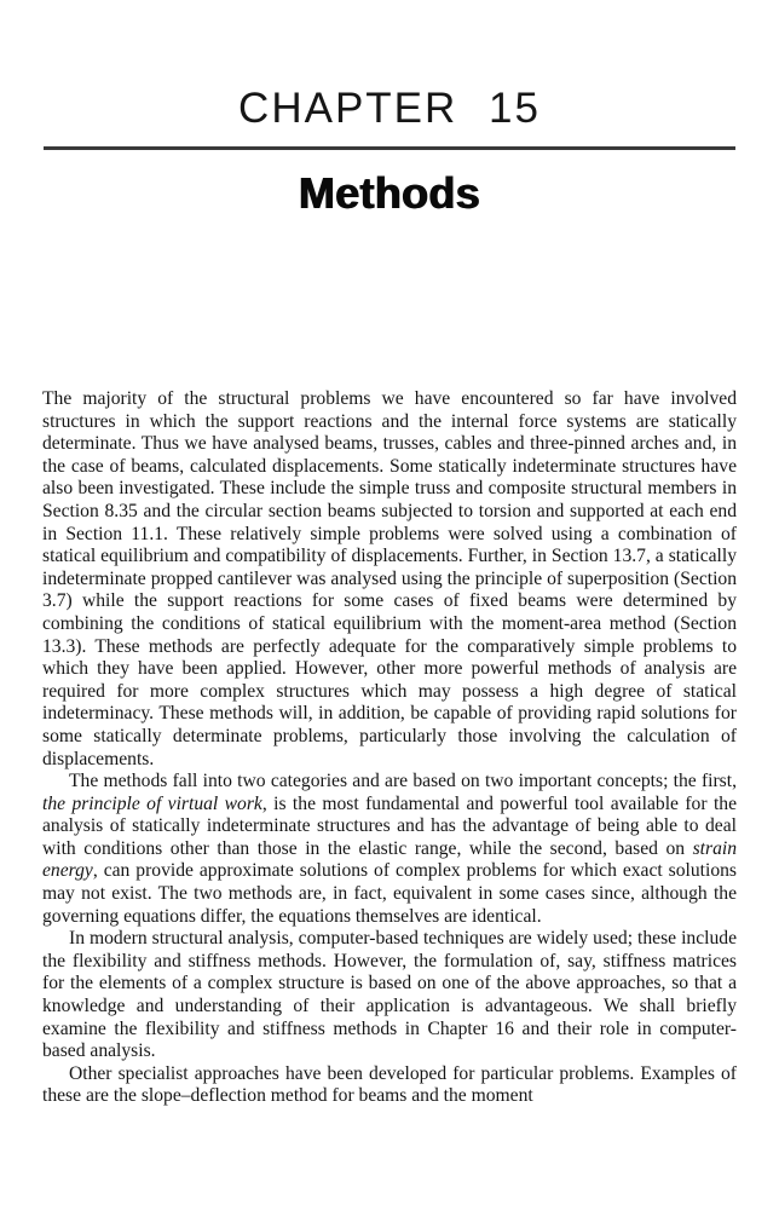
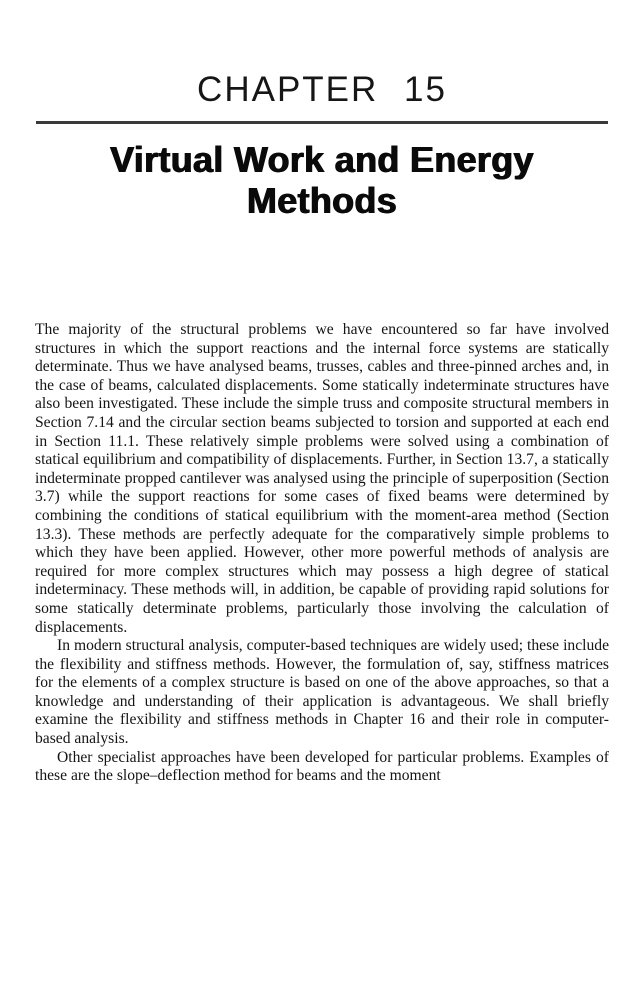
  CHAPTER 15
+ Virtual Work and Energy
  Methods
- The majority of the structural problems we have encountered so far have involved structures in which the support reactions and the internal force systems are statically determinate. Thus we have analysed beams, trusses, cables and three-pinned arches and, in the case of beams, calculated displacements. Some statically indeterminate structures have also been investigated. These include the simple truss and composite structural members in Section 8.35 and the circular section beams subjected to torsion and supported at each end in Section 11.1. These relatively simple problems were solved using a combination of statical equilibrium and compatibility of displacements. Further, in Section 13.7, a statically indeterminate propped cantilever was analysed using the principle of superposition (Section 3.7) while the support reactions for some cases of fixed beams were determined by combining the conditions of statical equilibrium with the moment-area method (Section 13.3). These methods are perfectly adequate for the comparatively simple problems to which they have been applied. However, other more powerful methods of analysis are required for more complex structures which may possess a high degree of statical indeterminacy. These methods will, in addition, be capable of providing rapid solutions for some statically determinate problems, particularly those involving the calculation of displacements.
+ The majority of the structural problems we have encountered so far have involved structures in which the support reactions and the internal force systems are statically determinate. Thus we have analysed beams, trusses, cables and three-pinned arches and, in the case of beams, calculated displacements. Some statically indeterminate structures have also been investigated. These include the simple truss and composite structural members in Section 7.14 and the circular section beams subjected to torsion and supported at each end in Section 11.1. These relatively simple problems were solved using a combination of statical equilibrium and compatibility of displacements. Further, in Section 13.7, a statically indeterminate propped cantilever was analysed using the principle of superposition (Section 3.7) while the support reactions for some cases of fixed beams were determined by combining the conditions of statical equilibrium with the moment-area method (Section 13.3). These methods are perfectly adequate for the comparatively simple problems to which they have been applied. However, other more powerful methods of analysis are required for more complex structures which may possess a high degree of statical indeterminacy. These methods will, in addition, be capable of providing rapid solutions for some statically determinate problems, particularly those involving the calculation of displacements.
- The methods fall into two categories and are based on two important concepts; the first, the principle of virtual work, is the most fundamental and powerful tool available for the analysis of statically indeterminate structures and has the advantage of being able to deal with conditions other than those in the elastic range, while the second, based on strain energy, can provide approximate solutions of complex problems for which exact solutions may not exist. The two methods are, in fact, equivalent in some cases since, although the governing equations differ, the equations themselves are identical.
  In modern structural analysis, computer-based techniques are widely used; these include the flexibility and stiffness methods. However, the formulation of, say, stiffness matrices for the elements of a complex structure is based on one of the above approaches, so that a knowledge and understanding of their application is advantageous. We shall briefly examine the flexibility and stiffness methods in Chapter 16 and their role in computer-based analysis.
  Other specialist approaches have been developed for particular problems. Examples of these are the slope–deflection method for beams and the moment
